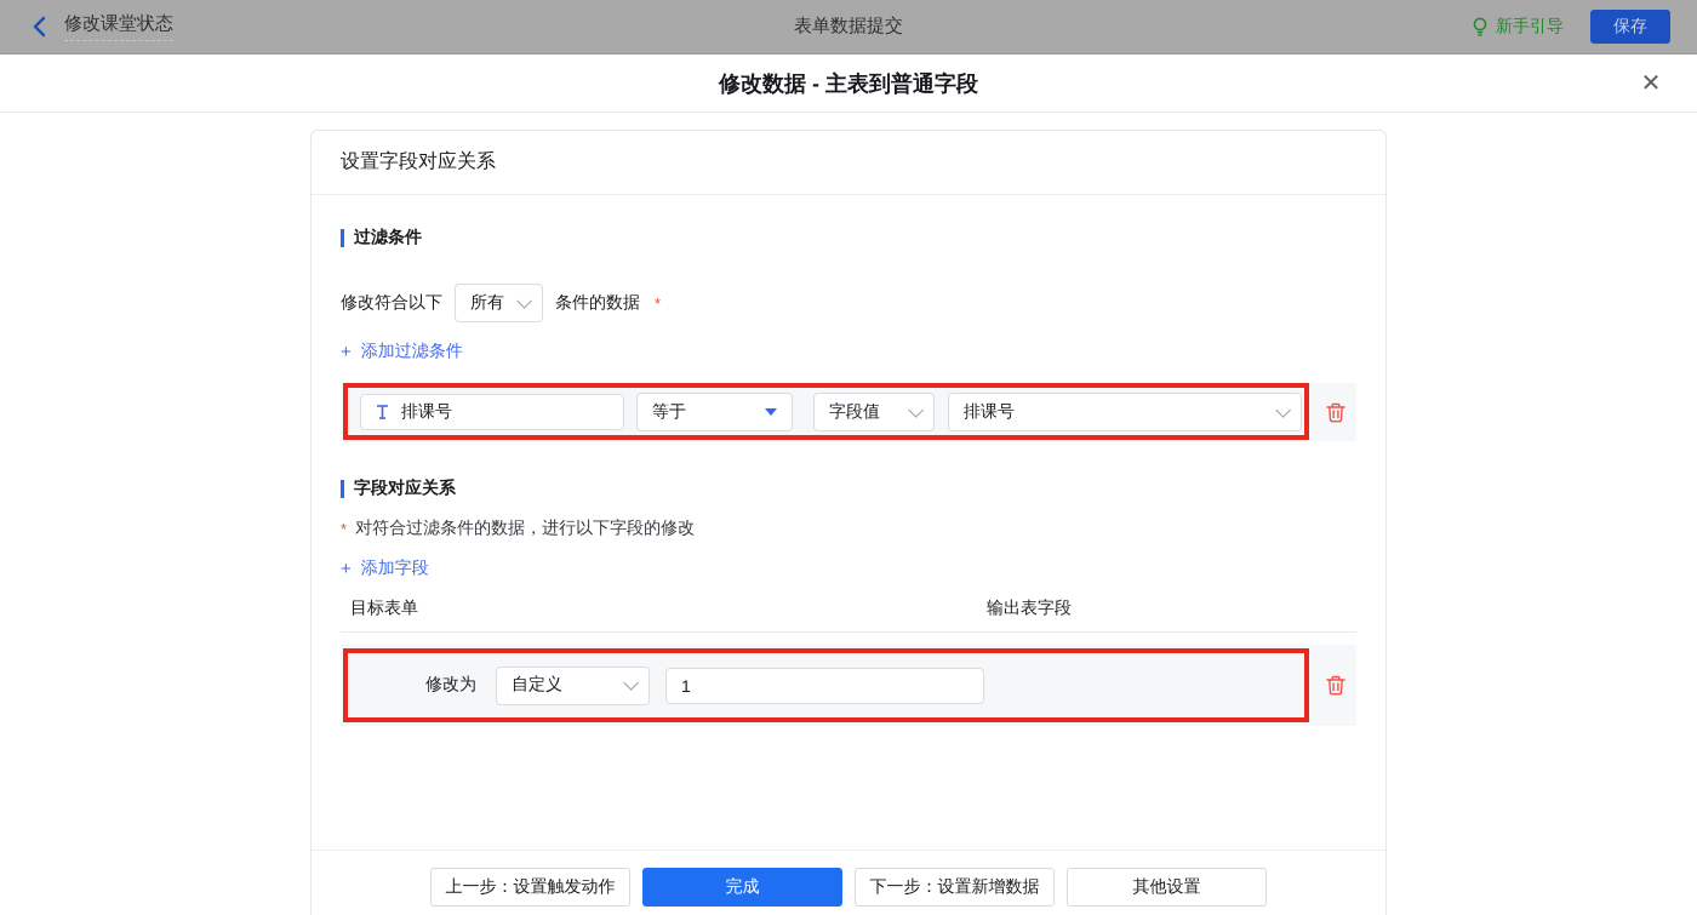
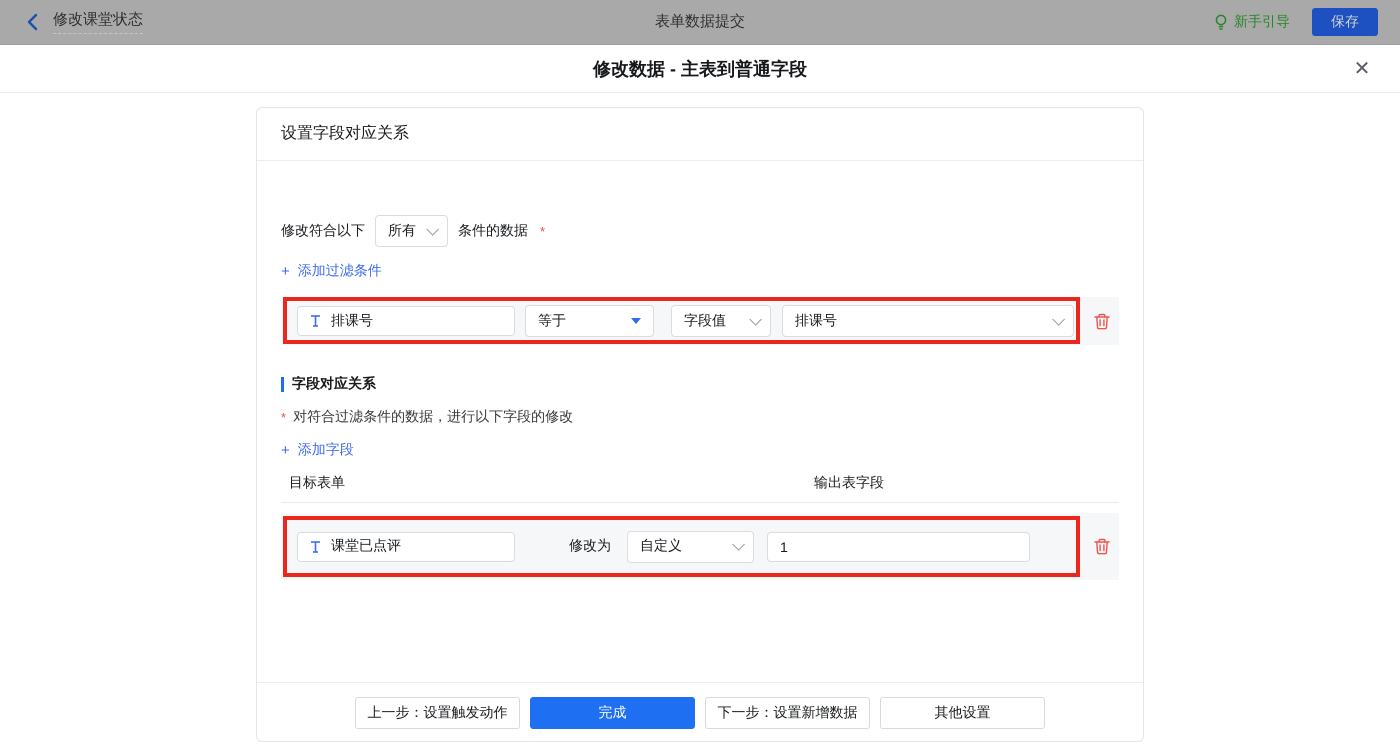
  修改课堂状态
  表单数据提交
  新手引导
  保存
  修改数据 - 主表到普通字段
  ✕
  设置字段对应关系
- 过滤条件
  修改符合以下
  所有
  条件的数据
  *
  +
  添加过滤条件
  排课号
  等于
  字段值
  排课号
  字段对应关系
  *
  对符合过滤条件的数据，进行以下字段的修改
  +
  添加字段
  目标表单
  输出表字段
+ 课堂已点评
  修改为
  自定义
  1
  上一步：设置触发动作
  完成
  下一步：设置新增数据
  其他设置
